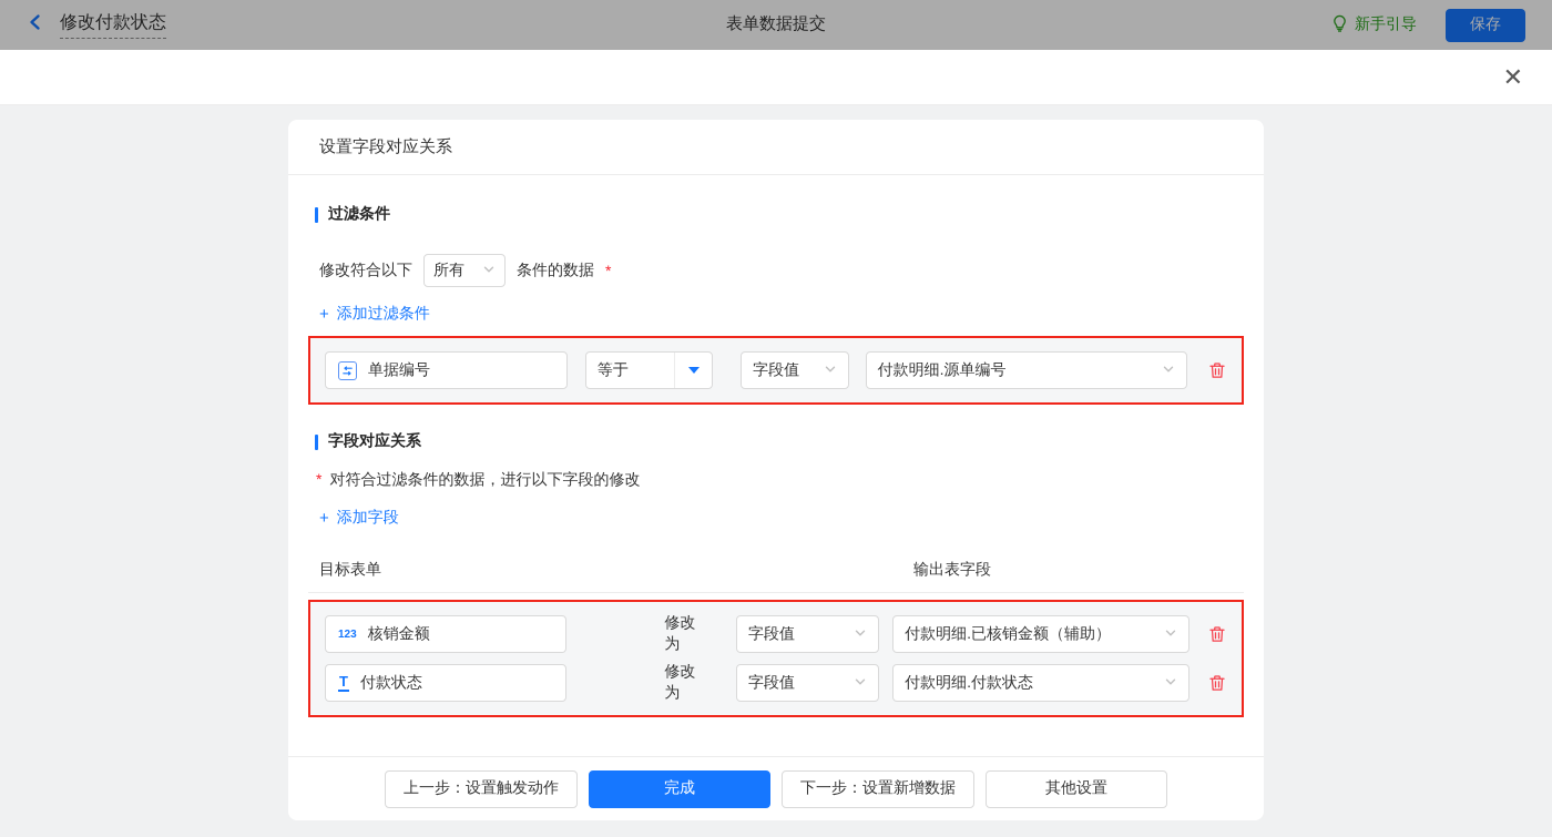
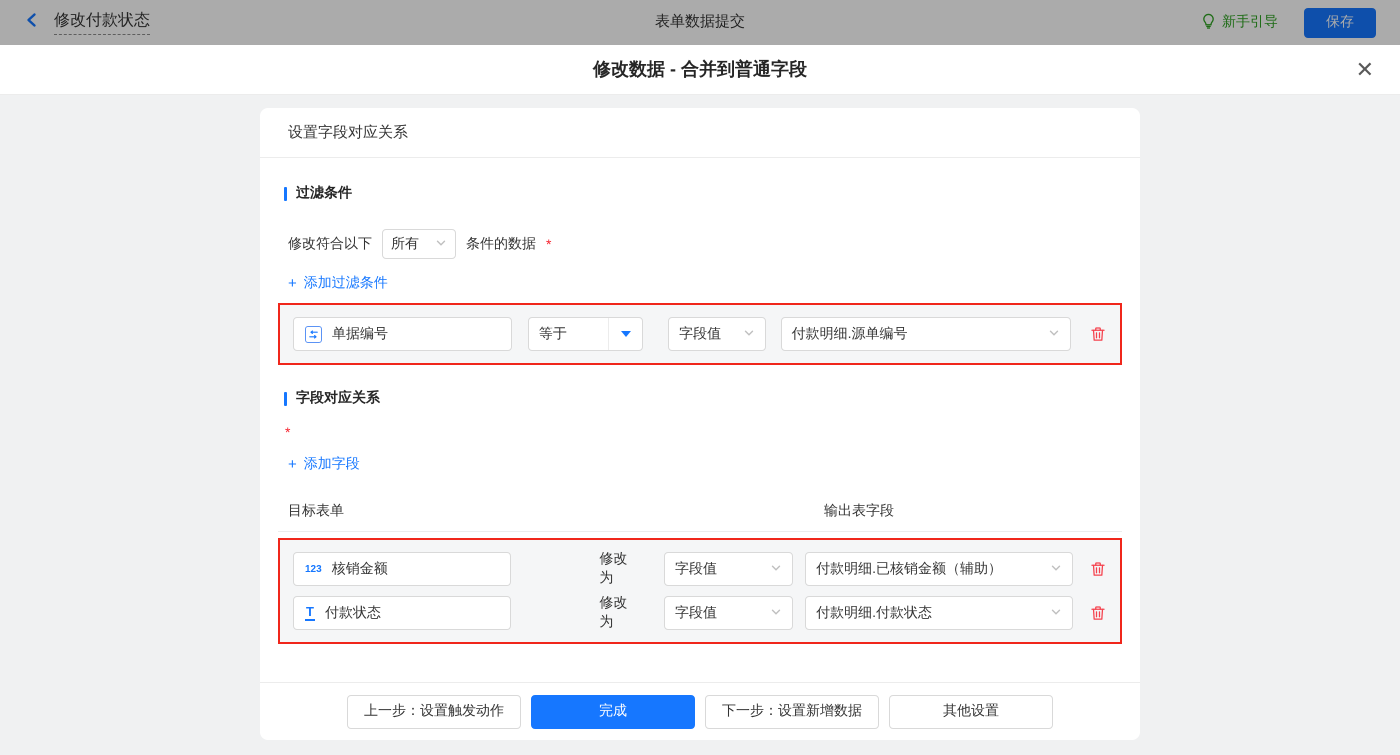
  修改付款状态
  表单数据提交
  新手引导
  保存
+ 修改数据 - 合并到普通字段
  ✕
  设置字段对应关系
  过滤条件
  修改符合以下
  所有
  条件的数据
  *
  +
  添加过滤条件
  单据编号
  等于
  字段值
  付款明细.源单编号
  字段对应关系
  *
- 对符合过滤条件的数据，进行以下字段的修改
  +
  添加字段
  目标表单
  输出表字段
  123
  核销金额
  修改为
  字段值
  付款明细.已核销金额（辅助）
  T
  付款状态
  修改为
  字段值
  付款明细.付款状态
  上一步：设置触发动作
  完成
  下一步：设置新增数据
  其他设置
